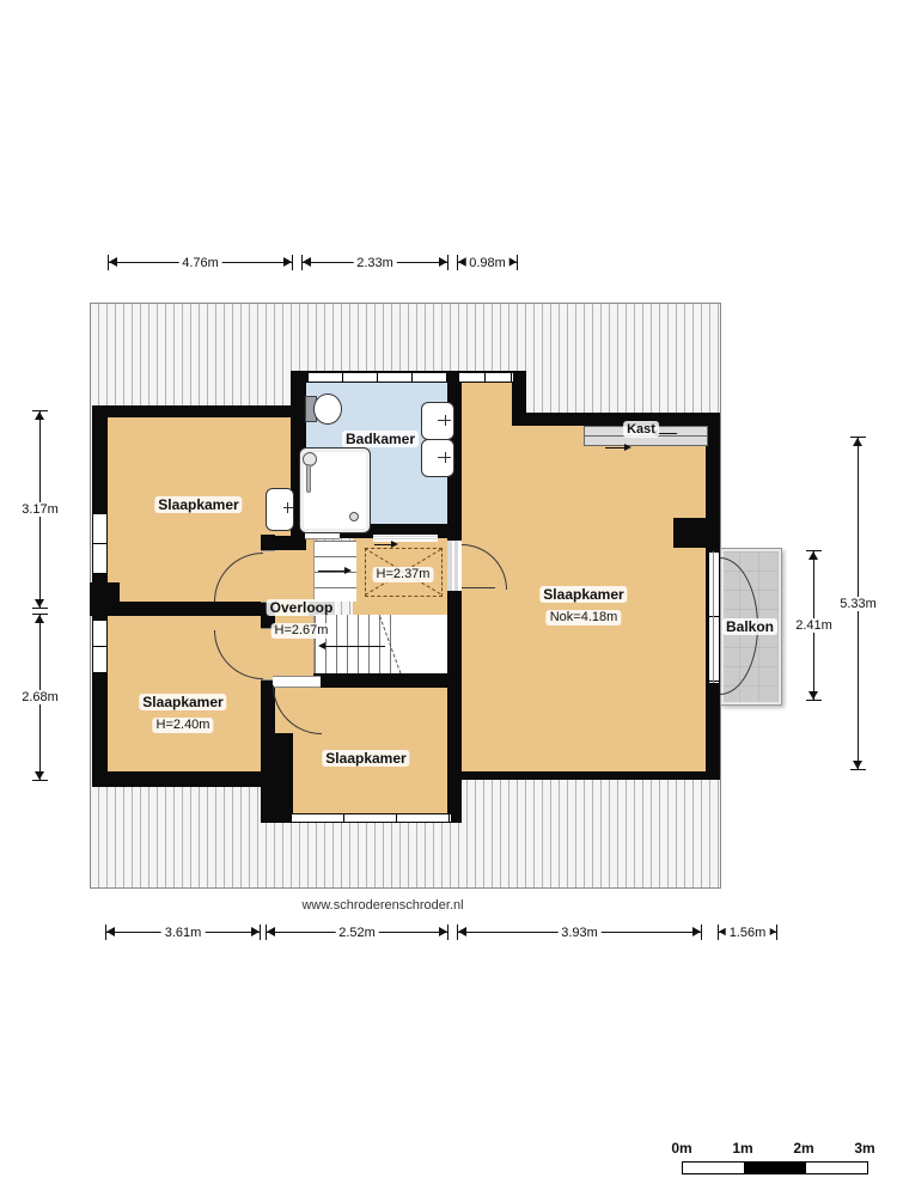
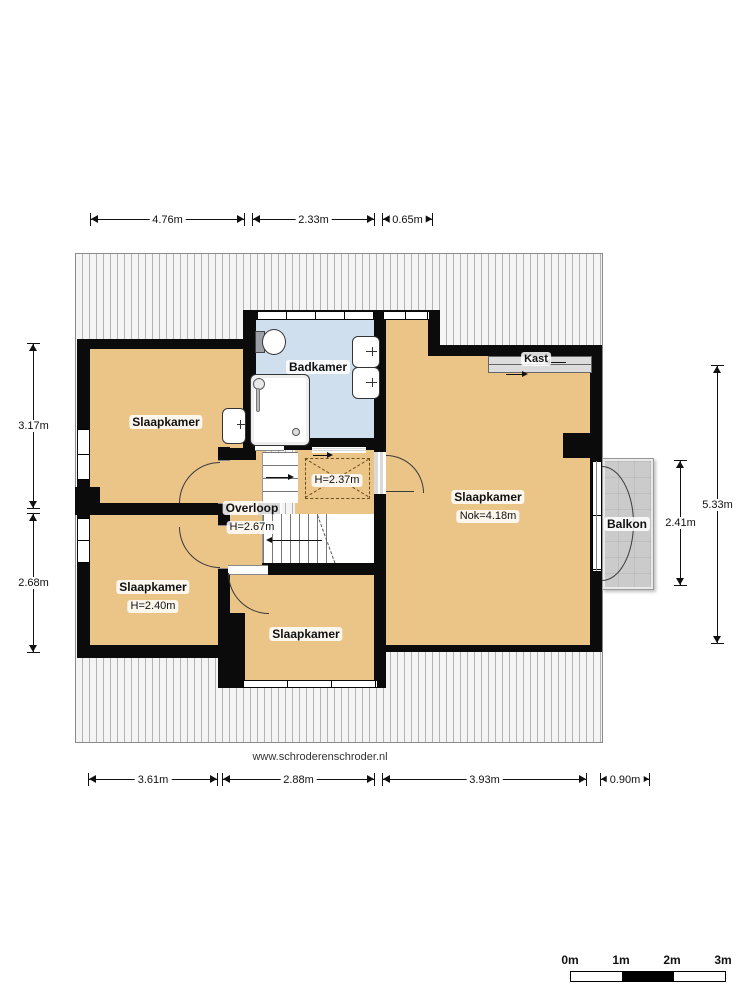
  Slaapkamer
  Badkamer
  Slaapkamer
  H=2.40m
  Overloop
  H=2.67m
  H=2.37m
  Slaapkamer
  Slaapkamer
  Nok=4.18m
  Kast
  Balkon
  4.76m
  2.33m
- 0.98m
+ 0.65m
  3.61m
- 2.52m
+ 2.88m
  3.93m
- 1.56m
+ 0.90m
  3.17m
  2.68m
  5.33m
  2.41m
  www.schroderenschroder.nl
  0m
  1m
  2m
  3m
